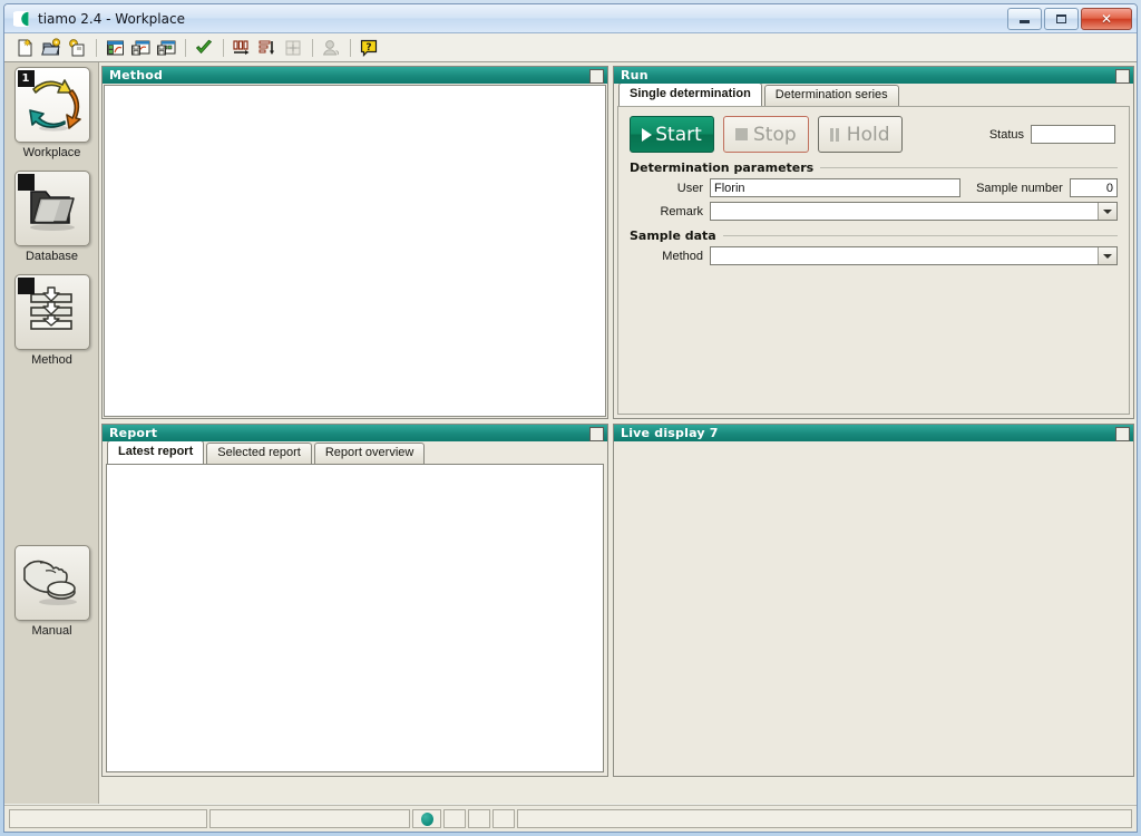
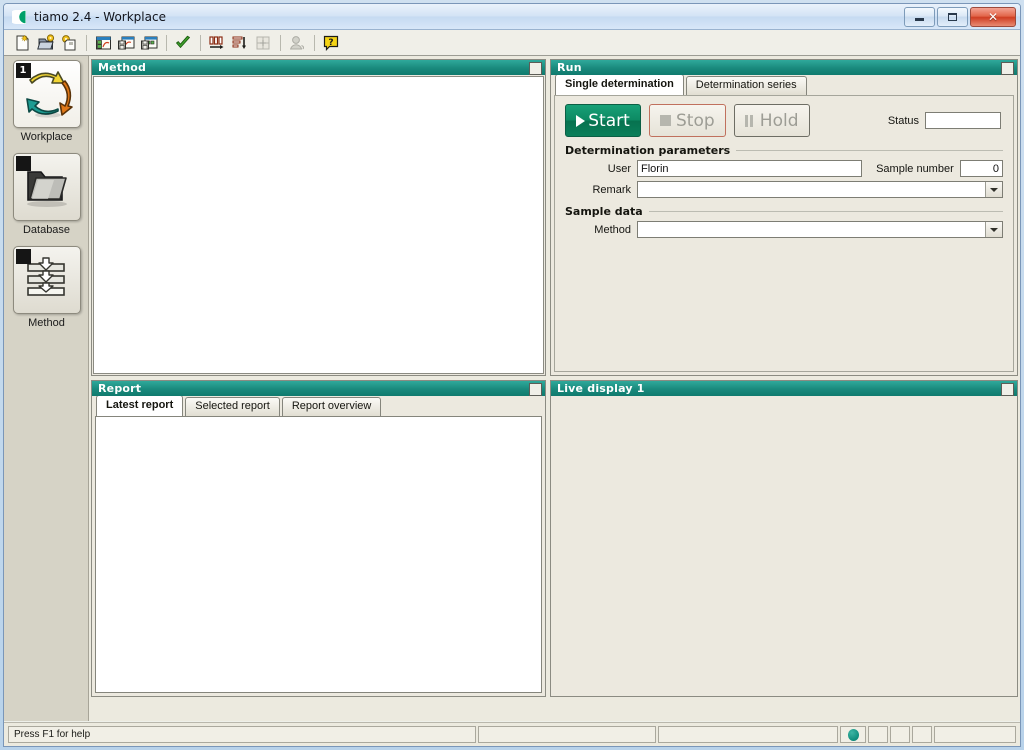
  tiamo 2.4 - Workplace
  ✕
  ?
  1
  Workplace
  Database
  Method
- Manual
  Method
  Run
  Single determination
  Determination series
  Start
  Stop
  Hold
  Status
  Determination parameters
  User
  Florin
  Sample number
  0
  Remark
  Sample data
  Method
  Report
  Latest report
  Selected report
  Report overview
- Live display 7
+ Live display 1
+ Press F1 for help
